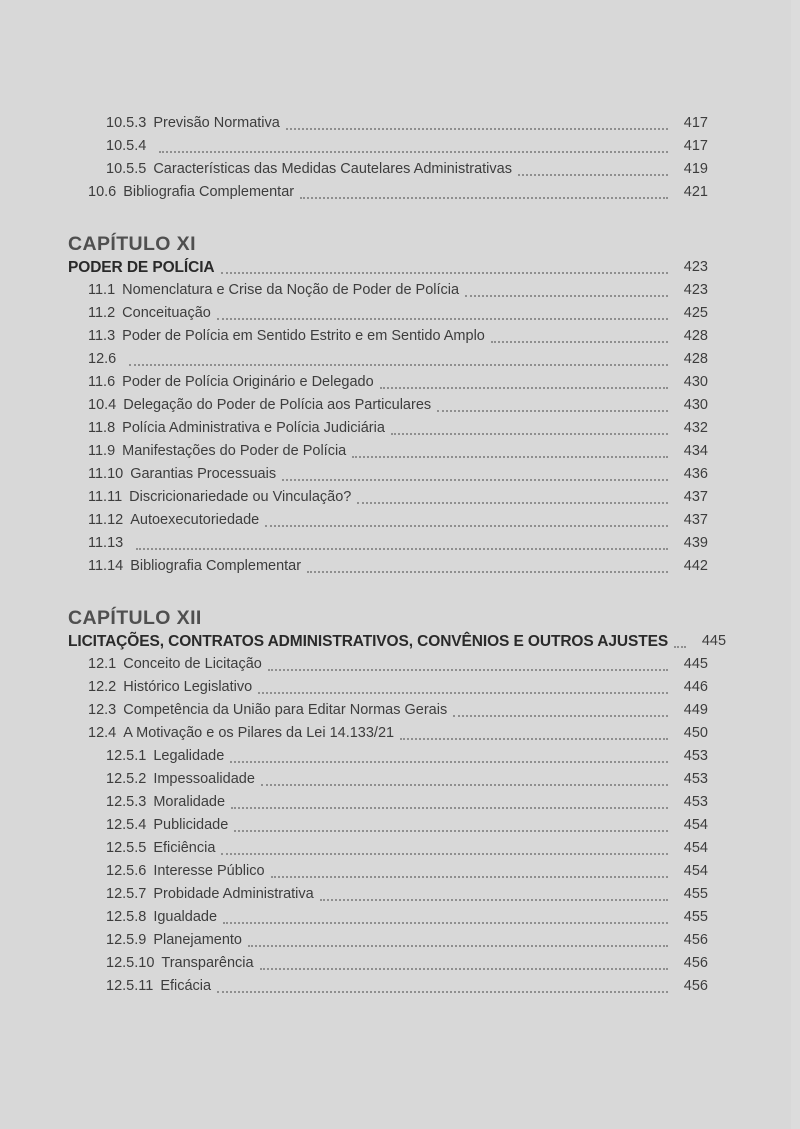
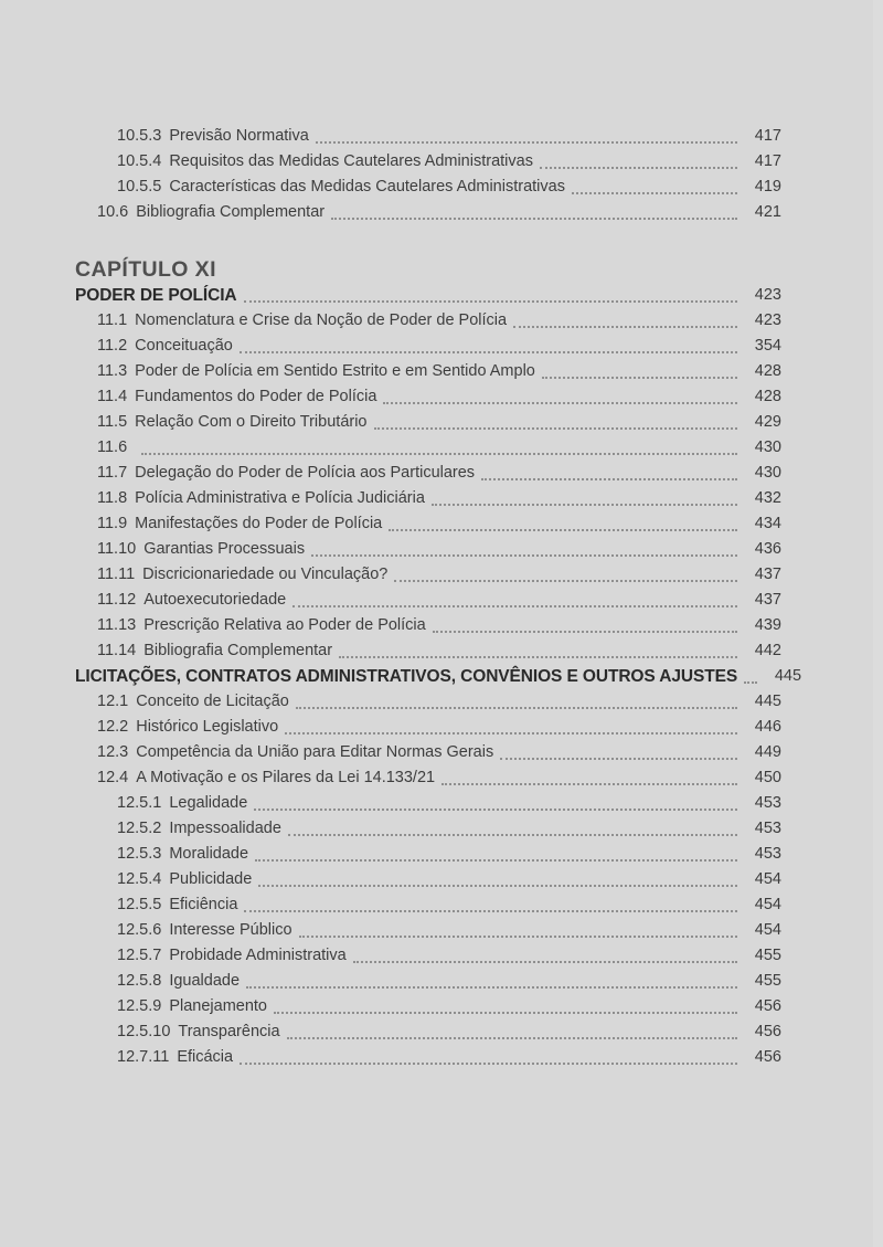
  10.5.3
  Previsão Normativa
  417
  10.5.4
+ Requisitos das Medidas Cautelares Administrativas
  417
  10.5.5
  Características das Medidas Cautelares Administrativas
  419
  10.6
  Bibliografia Complementar
  421
  CAPÍTULO XI
  PODER DE POLÍCIA
  423
  11.1
  Nomenclatura e Crise da Noção de Poder de Polícia
  423
  11.2
  Conceituação
- 425
+ 354
  11.3
  Poder de Polícia em Sentido Estrito e em Sentido Amplo
  428
- 12.6
+ 11.4
+ Fundamentos do Poder de Polícia
  428
+ 11.5
+ Relação Com o Direito Tributário
+ 429
  11.6
- Poder de Polícia Originário e Delegado
  430
- 10.4
+ 11.7
  Delegação do Poder de Polícia aos Particulares
  430
  11.8
  Polícia Administrativa e Polícia Judiciária
  432
  11.9
  Manifestações do Poder de Polícia
  434
  11.10
  Garantias Processuais
  436
  11.11
  Discricionariedade ou Vinculação?
  437
  11.12
  Autoexecutoriedade
  437
  11.13
+ Prescrição Relativa ao Poder de Polícia
  439
  11.14
  Bibliografia Complementar
  442
- CAPÍTULO XII
  LICITAÇÕES, CONTRATOS ADMINISTRATIVOS, CONVÊNIOS E OUTROS AJUSTES
  445
  12.1
  Conceito de Licitação
  445
  12.2
  Histórico Legislativo
  446
  12.3
  Competência da União para Editar Normas Gerais
  449
  12.4
  A Motivação e os Pilares da Lei 14.133/21
  450
  12.5.1
  Legalidade
  453
  12.5.2
  Impessoalidade
  453
  12.5.3
  Moralidade
  453
  12.5.4
  Publicidade
  454
  12.5.5
  Eficiência
  454
  12.5.6
  Interesse Público
  454
  12.5.7
  Probidade Administrativa
  455
  12.5.8
  Igualdade
  455
  12.5.9
  Planejamento
  456
  12.5.10
  Transparência
  456
- 12.5.11
+ 12.7.11
  Eficácia
  456
